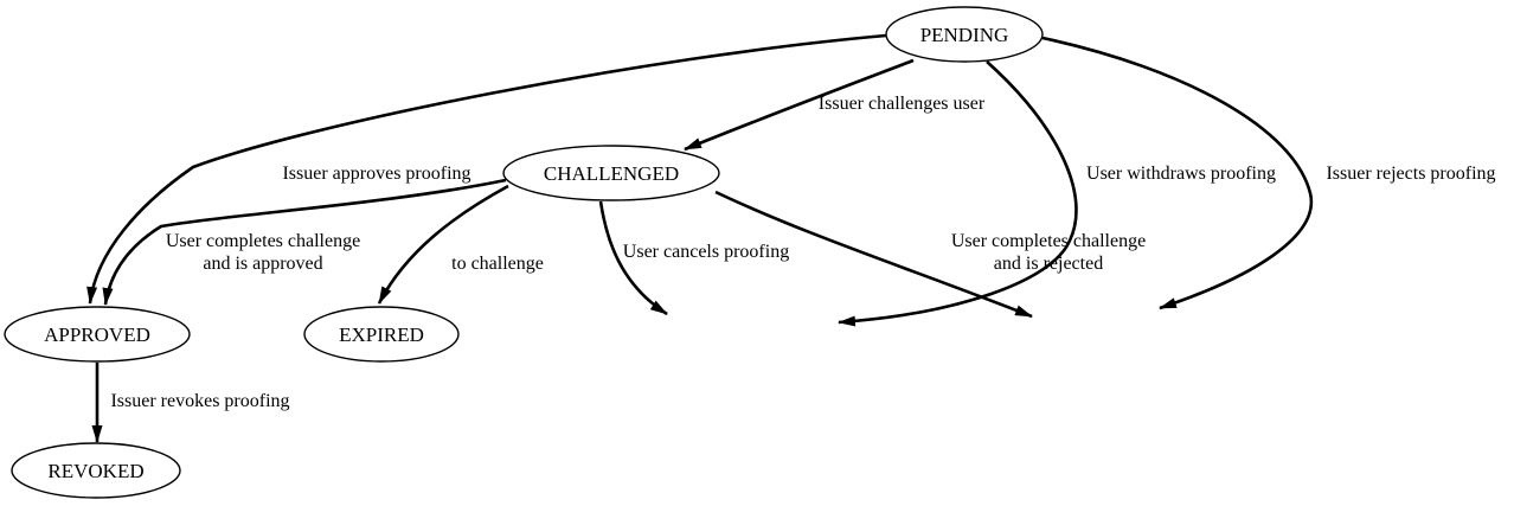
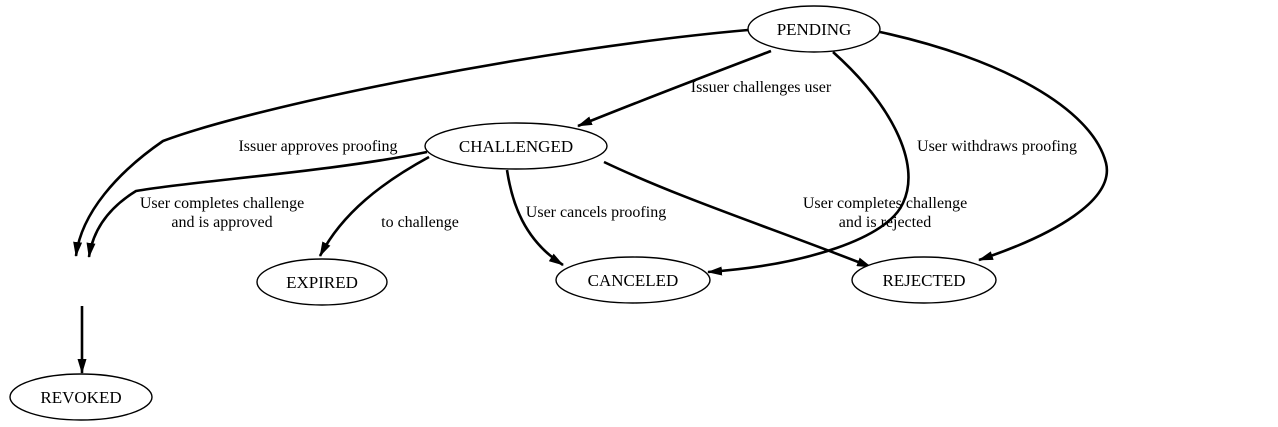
  Issuer challenges user
  Issuer approves proofing
  User withdraws proofing
- Issuer rejects proofing
  User completes challenge
  and is approved
  to challenge
  User cancels proofing
  User completes challenge
  and is rejected
- Issuer revokes proofing
  PENDING
  CHALLENGED
- APPROVED
  EXPIRED
+ CANCELED
+ REJECTED
  REVOKED
